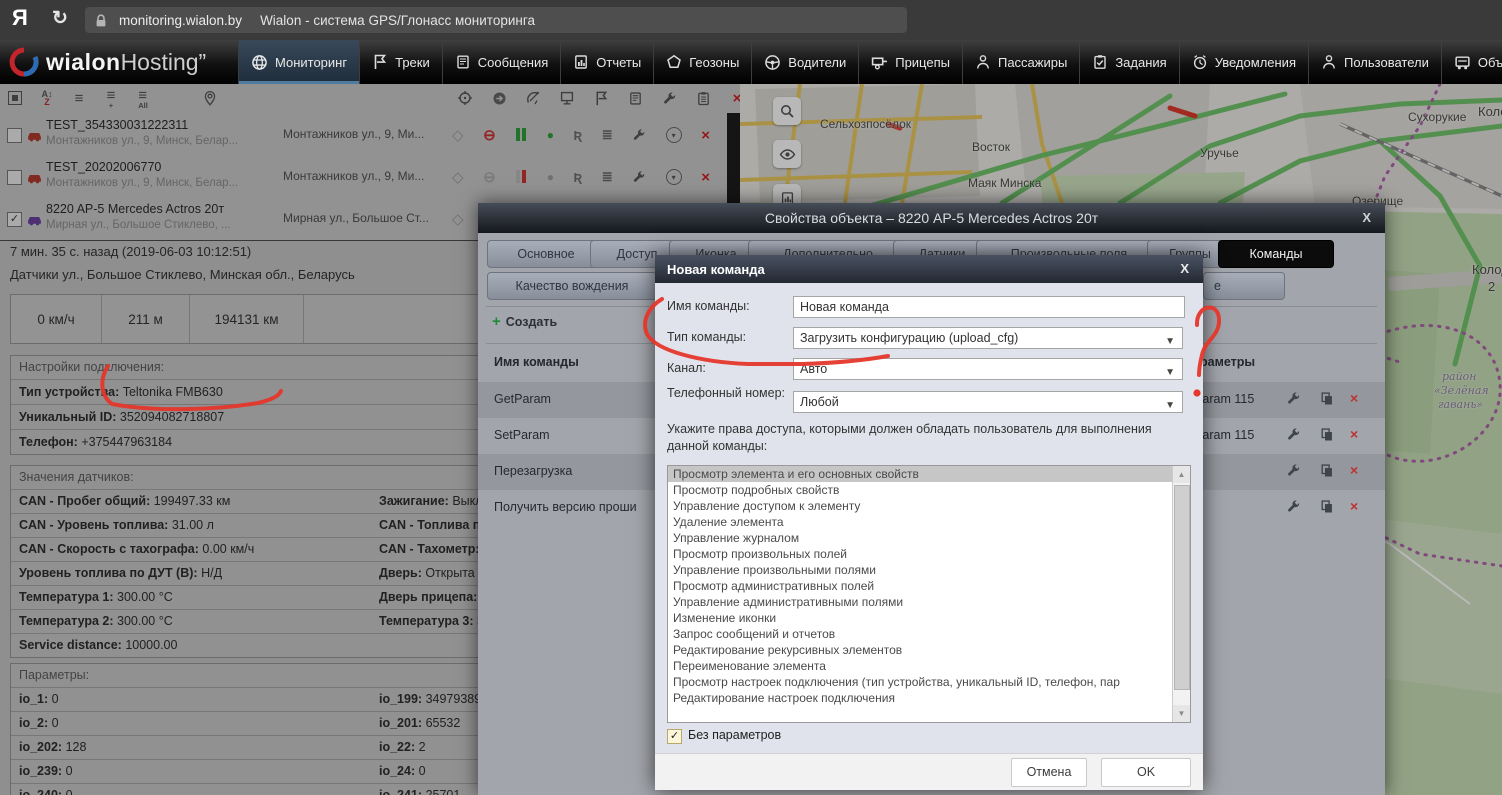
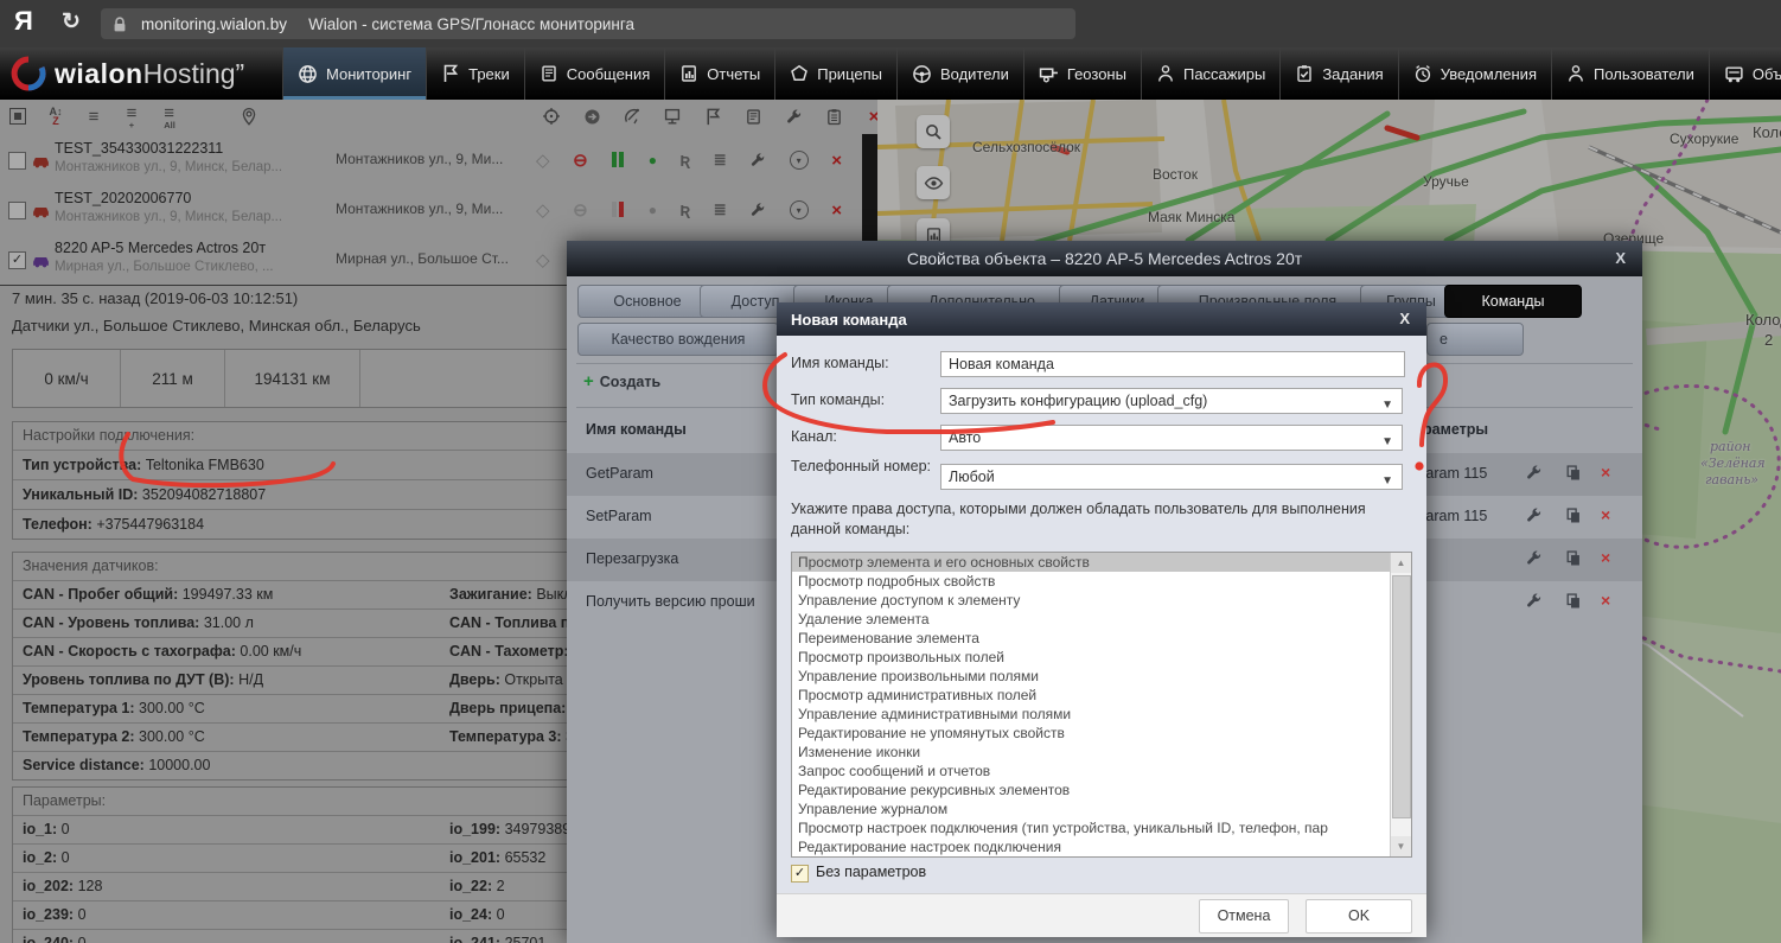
  Я
  ↻
  monitoring.wialon.by
  Wialon - система GPS/Глонасс мониторинга
  wialonHosting”
  Мониторинг
  Треки
  Сообщения
  Отчеты
- Геозоны
+ Прицепы
  Водители
- Прицепы
+ Геозоны
  Пассажиры
  Задания
  Уведомления
  Пользователи
  Объ
  A↕
  Z
  ≡
  ≡
  +
  ≡
  All
  ×
  TEST_354330031222311
  Монтажников ул., 9, Минск, Белар...
  Монтажников ул., 9, Ми...
  ◇
  ⊖
  ●
  Ʀ
  ≣
  ▾
  ×
  TEST_20202006770
  Монтажников ул., 9, Минск, Белар...
  Монтажников ул., 9, Ми...
  ◇
  ⊖
  ●
  Ʀ
  ≣
  ▾
  ×
  ✓
  8220 AP-5 Mercedes Actros 20т
  Мирная ул., Большое Стиклево, ...
  Мирная ул., Большое Ст...
  ◇
  7 мин. 35 с. назад (2019-06-03 10:12:51)
  Датчики ул., Большое Стиклево, Минская обл., Беларусь
  0 км/ч
  211 м
  194131 км
  Настройки подлючения:
  Тип устройста: Teltonika FMB630
  Уникальный ID: 352094082718807
  Телефон: +375447963184
  Значения датчиков:
  CAN - Пробег общий: 199497.33 км
  Зажигание: Вык
  CAN - Уровень топлива: 31.00 л
  CAN - Топлива п
  CAN - Скорость с тахографа: 0.00 км/ч
  CAN - Тахометр
  Уровень топлива по ДУТ (В): Н/Д
  Дверь: Открыта
  Температура 1: 300.00 °C
  Дверь прицепа:
  Температура 2: 300.00 °C
  Температура 3:
  Service distance: 10000.00
  Параметры:
  io_1: 0
  io_199: 3497938
  io_2: 0
  io_201: 65532
  io_202: 128
  io_22: 2
  io_239: 0
  io_24: 0
  Сельхозпосёлок
  Восток
  Маяк Минска
  Уручье
  Озерище
  Сухорукие
  Коло
  2
  район
  «Зелёная
  гавань»
  Свойства объекта – 8220 AP-5 Mercedes Actros 20т
  X
  Основное
  Доступ
  Иконка
  Дополнительно
  Датчики
  Произвольные поля
  Группы
  Команды
  Качество вождения
  е
  + Создать
  Имя команды
  раметры
  GetParam
  aram 115
  ×
  SetParam
  aram 115
  ×
  Перезагрузка
  ×
  Получить версию проши
  ×
  Новая команда
  X
  Имя команды:
  Новая команда
  Тип команды:
  Загрузить конфигурацию (upload_cfg)
  ▼
  Канал:
  Авто
  ▼
  Телефонный номер:
  Любой
  ▼
  Укажите права доступа, которыми должен обладать пользователь для выполнения данной команды:
  Просмотр элемента и его основных свойств
  Просмотр подробных свойств
  Управление доступом к элементу
  Удаление элемента
- Управление журналом
+ Переименование элемента
  Просмотр произвольных полей
  Управление произвольными полями
  Просмотр административных полей
  Управление административными полями
+ Редактирование не упомянутых свойств
  Изменение иконки
  Запрос сообщений и отчетов
  Редактирование рекурсивных элементов
- Переименование элемента
+ Управление журналом
  Просмотр настроек подключения (тип устройства, уникальный ID, телефон, пар
  Редактирование настроек подключения
  ▲
  ▼
  ✓
  Без параметров
  Отмена
  OK
